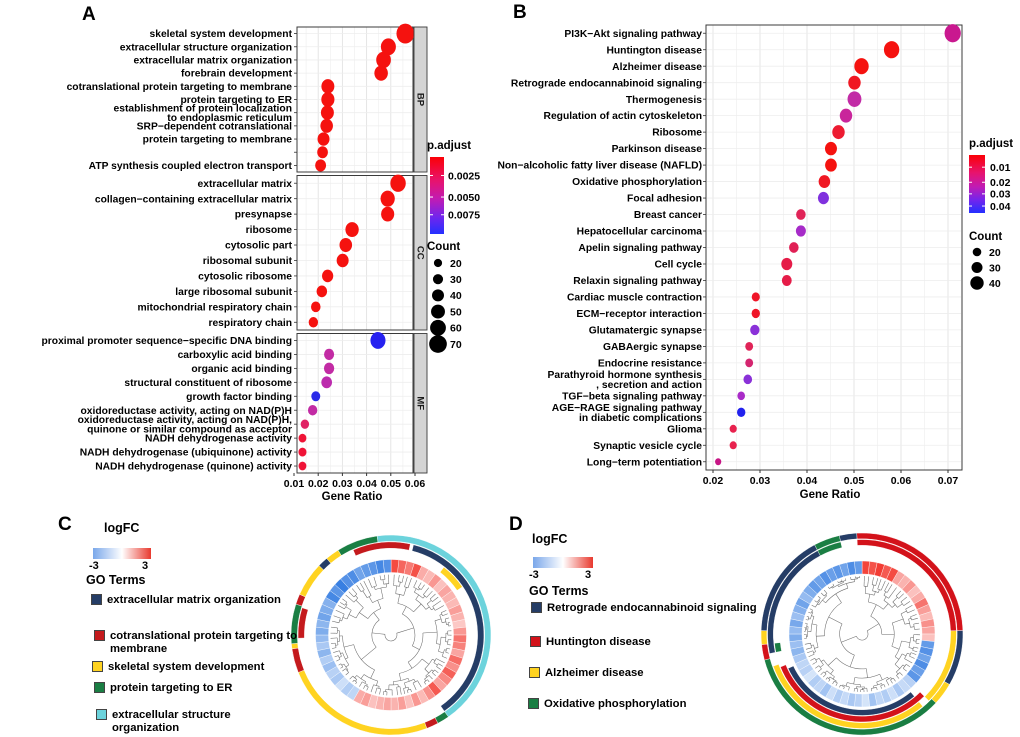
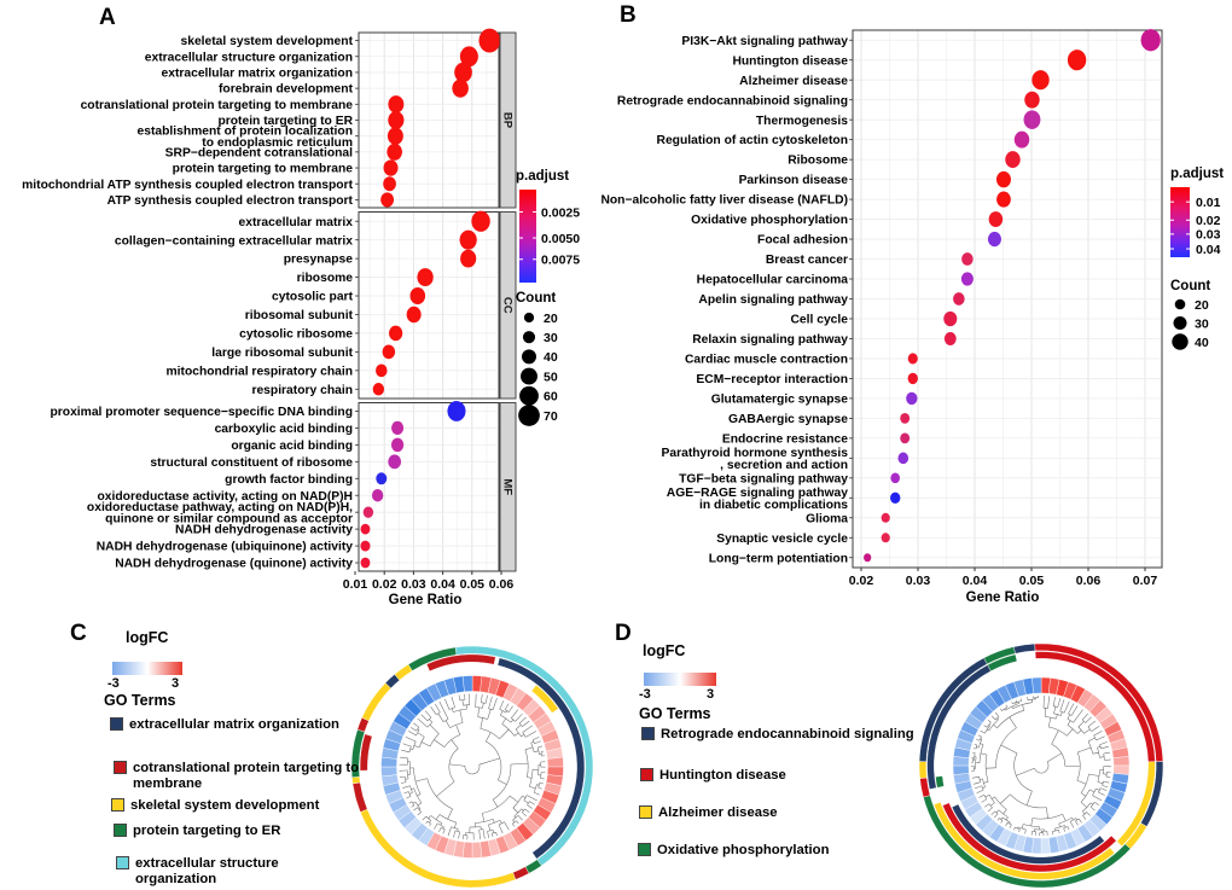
  skeletal system development
  extracellular structure organization
  extracellular matrix organization
  forebrain development
  cotranslational protein targeting to membrane
  protein targeting to ER
  establishment of protein localization
  to endoplasmic reticulum
  SRP−dependent cotranslational
  protein targeting to membrane
+ mitochondrial ATP synthesis coupled electron transport
  ATP synthesis coupled electron transport
  extracellular matrix
  collagen−containing extracellular matrix
  presynapse
  ribosome
  cytosolic part
  ribosomal subunit
  cytosolic ribosome
  large ribosomal subunit
  mitochondrial respiratory chain
  respiratory chain
  proximal promoter sequence−specific DNA binding
  carboxylic acid binding
  organic acid binding
  structural constituent of ribosome
  growth factor binding
  oxidoreductase activity, acting on NAD(P)H
- oxidoreductase activity, acting on NAD(P)H,
+ oxidoreductase pathway, acting on NAD(P)H,
  quinone or similar compound as acceptor
  NADH dehydrogenase activity
  NADH dehydrogenase (ubiquinone) activity
  NADH dehydrogenase (quinone) activity
  0.01
  0.02
  0.03
  0.04
  0.05
  0.06
  Gene Ratio
  p.adjust
  0.0025
  0.0050
  0.0075
  Count
  20
  30
  40
  50
  60
  70
  PI3K−Akt signaling pathway
  Huntington disease
  Alzheimer disease
  Retrograde endocannabinoid signaling
  Thermogenesis
  Regulation of actin cytoskeleton
  Ribosome
  Parkinson disease
  Non−alcoholic fatty liver disease (NAFLD)
  Oxidative phosphorylation
  Focal adhesion
  Breast cancer
  Hepatocellular carcinoma
  Apelin signaling pathway
  Cell cycle
  Relaxin signaling pathway
  Cardiac muscle contraction
  ECM−receptor interaction
  Glutamatergic synapse
  GABAergic synapse
  Endocrine resistance
  Parathyroid hormone synthesis
  , secretion and action
  TGF−beta signaling pathway
  AGE−RAGE signaling pathway
  in diabetic complications
  Glioma
  Synaptic vesicle cycle
  Long−term potentiation
  0.02
  0.03
  0.04
  0.05
  0.06
  0.07
  Gene Ratio
  p.adjust
  0.01
  0.02
  0.03
  0.04
  Count
  20
  30
  40
  A
  B
  C
  D
  logFC
  -3
  3
  GO Terms
  extracellular matrix organization
  cotranslational protein targeting to membrane
  skeletal system development
  protein targeting to ER
  extracellular structure organization
  logFC
  -3
  3
  GO Terms
  Retrograde endocannabinoid signaling
  Huntington disease
  Alzheimer disease
  Oxidative phosphorylation
